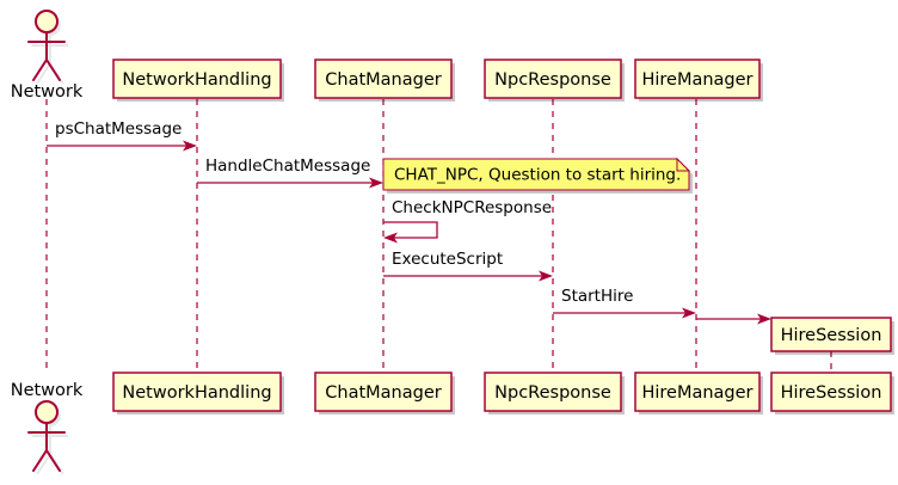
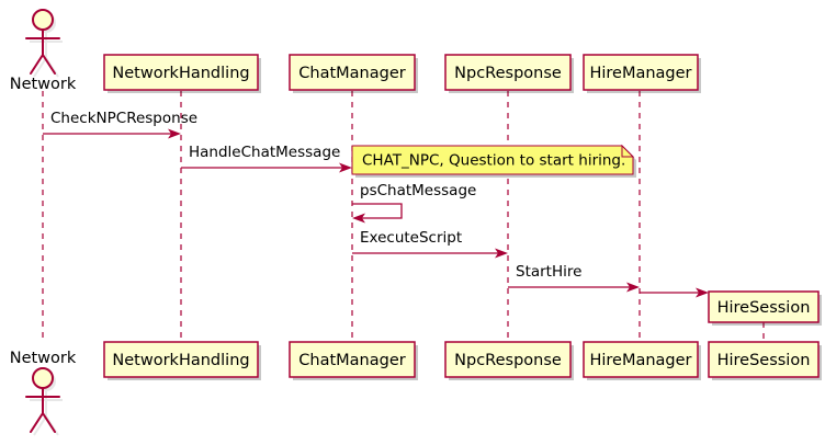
  Network
  NetworkHandling
  ChatManager
  NpcResponse
  HireManager
- psChatMessage
+ CheckNPCResponse
  HandleChatMessage
  CHAT_NPC, Question to start hiring.
- CheckNPCResponse
+ psChatMessage
  ExecuteScript
  StartHire
  HireSession
  NetworkHandling
  ChatManager
  NpcResponse
  HireManager
  HireSession
  Network
